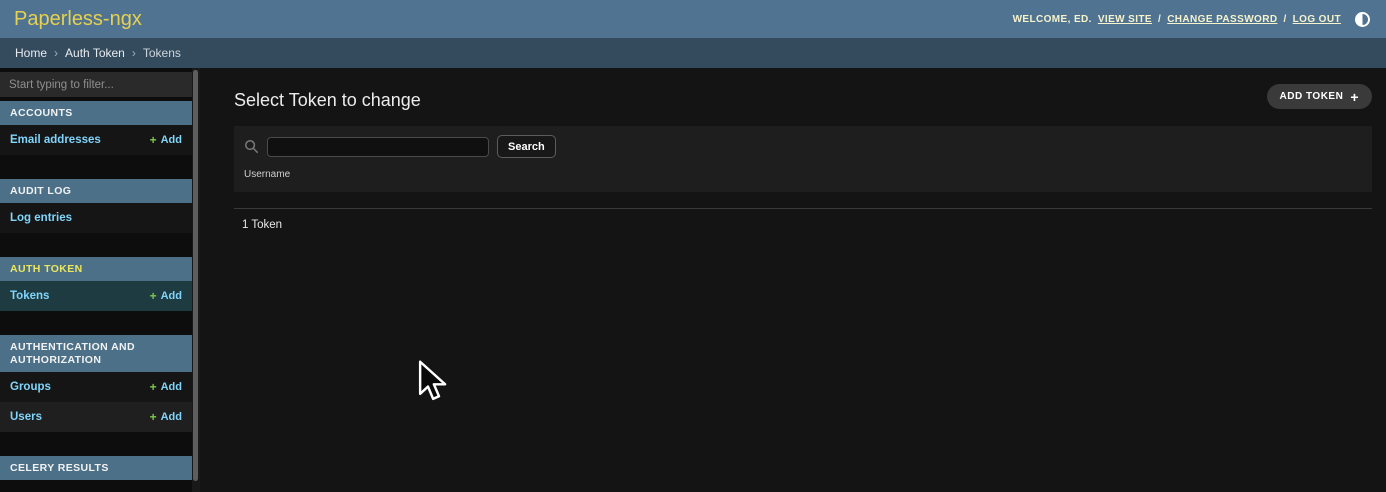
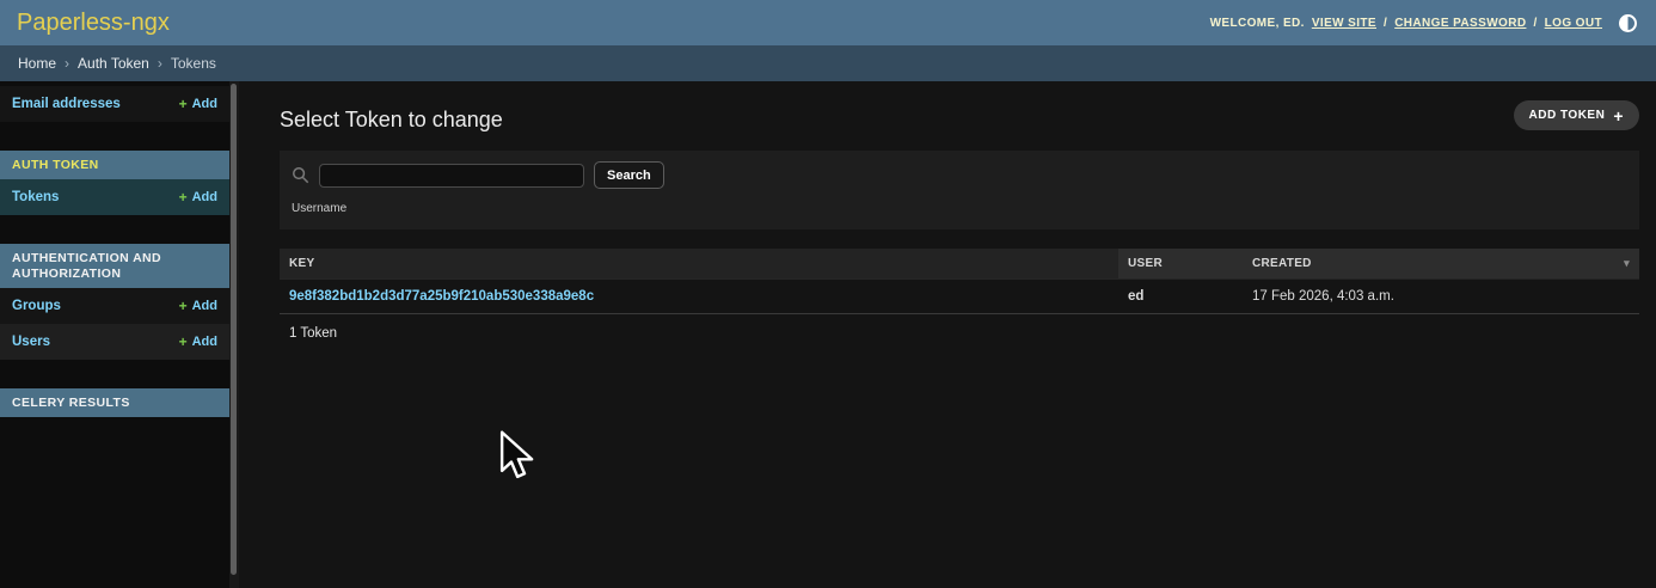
  Paperless-ngx
  WELCOME, ED.
  VIEW SITE
  /
  CHANGE PASSWORD
  /
  LOG OUT
  Home
  ›
  Auth Token
  ›
  Tokens
- Start typing to filter...
- ACCOUNTS
  Email addresses
  +
  Add
- AUDIT LOG
- Log entries
  AUTH TOKEN
  Tokens
  +
  Add
  AUTHENTICATION AND AUTHORIZATION
  Groups
  +
  Add
  Users
  +
  Add
  CELERY RESULTS
  Select Token to change
  ADD TOKEN
  +
  Search
  Username
+ KEY	USER	CREATED ▾
+ 9e8f382bd1b2d3d77a25b9f210ab530e338a9e8c	ed	17 Feb 2026, 4:03 a.m.
  1 Token
